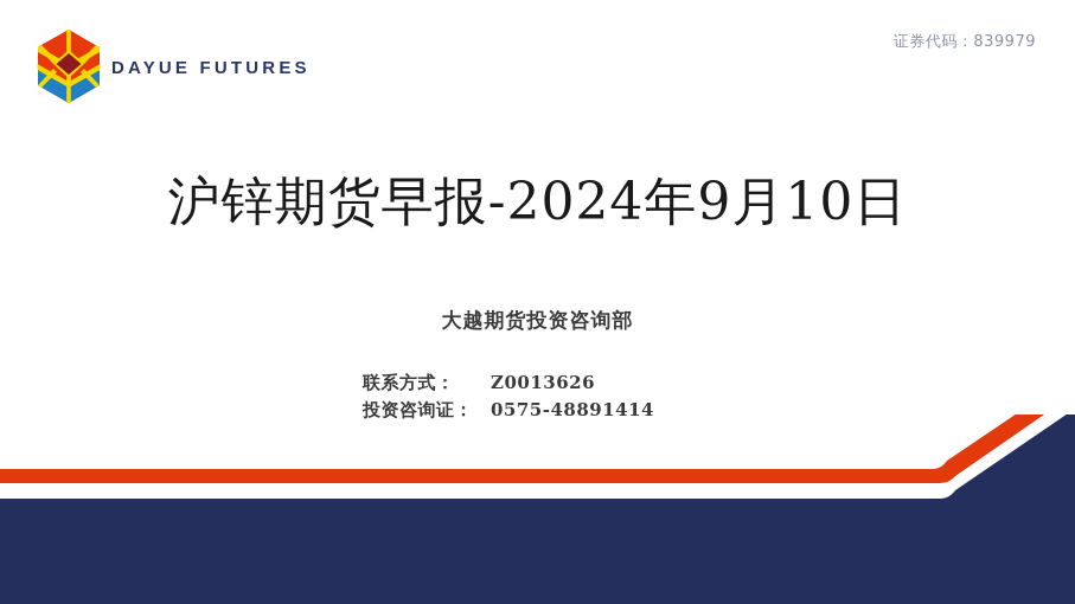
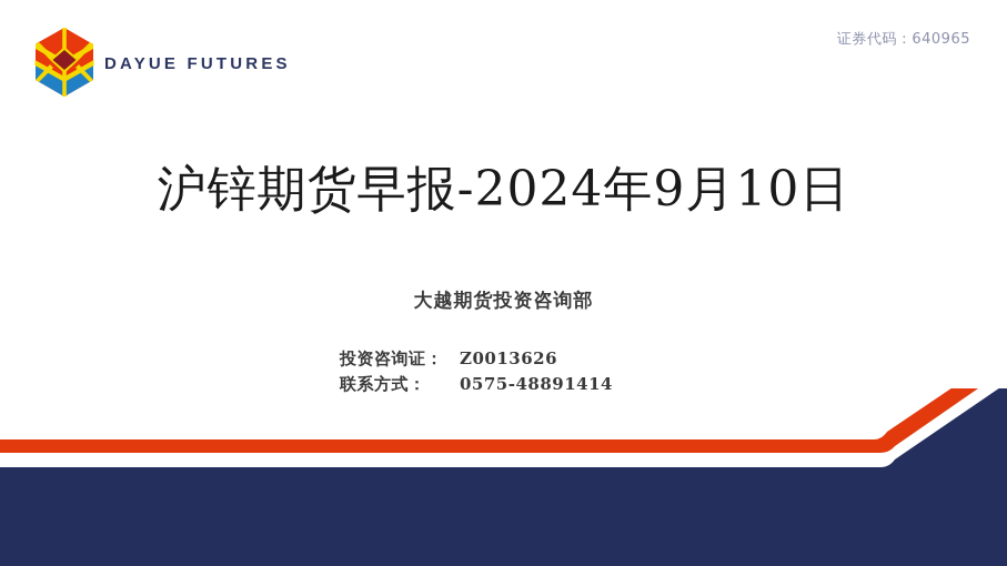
  DAYUE FUTURES
- 证券代码：839979
+ 证券代码：640965
  沪锌期货早报-2024年9月10日
  大越期货投资咨询部
- 联系方式：
+ 投资咨询证：
  Z0013626
- 投资咨询证：
+ 联系方式：
  0575-48891414
